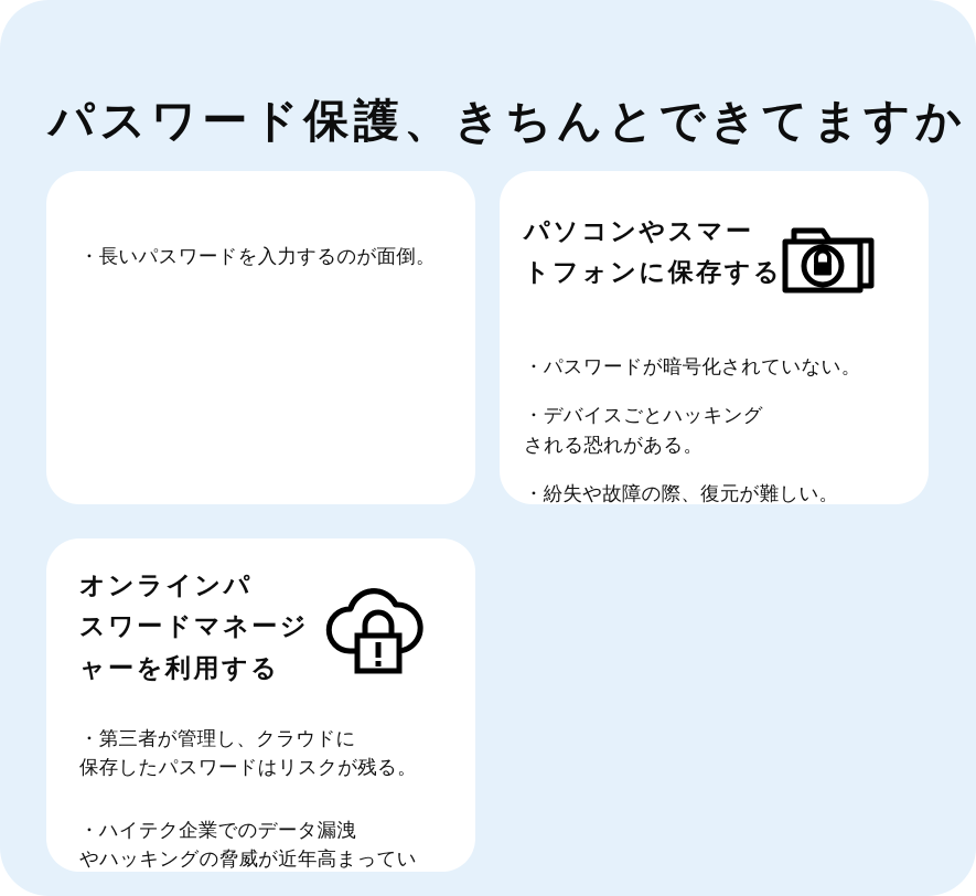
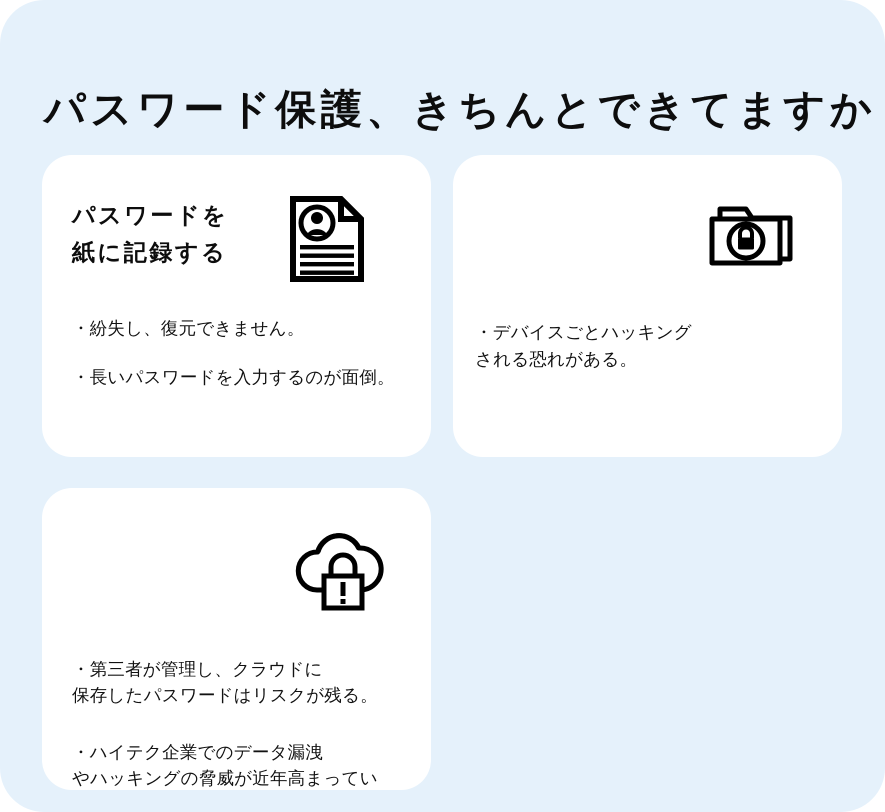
  パスワード保護、きちんとできてますか
+ パスワードを
+ 紙に記録する
+ ・紛失し、復元できません。
  ・長いパスワードを入力するのが面倒。
- パソコンやスマー
- トフォンに保存する
- ・パスワードが暗号化されていない。
  ・デバイスごとハッキング
  される恐れがある。
- ・紛失や故障の際、復元が難しい。
- オンラインパ
- スワードマネージ
- ャーを利用する
  ・第三者が管理し、クラウドに
  保存したパスワードはリスクが残る。
  ・ハイテク企業でのデータ漏洩
  やハッキングの脅威が近年高まってい
